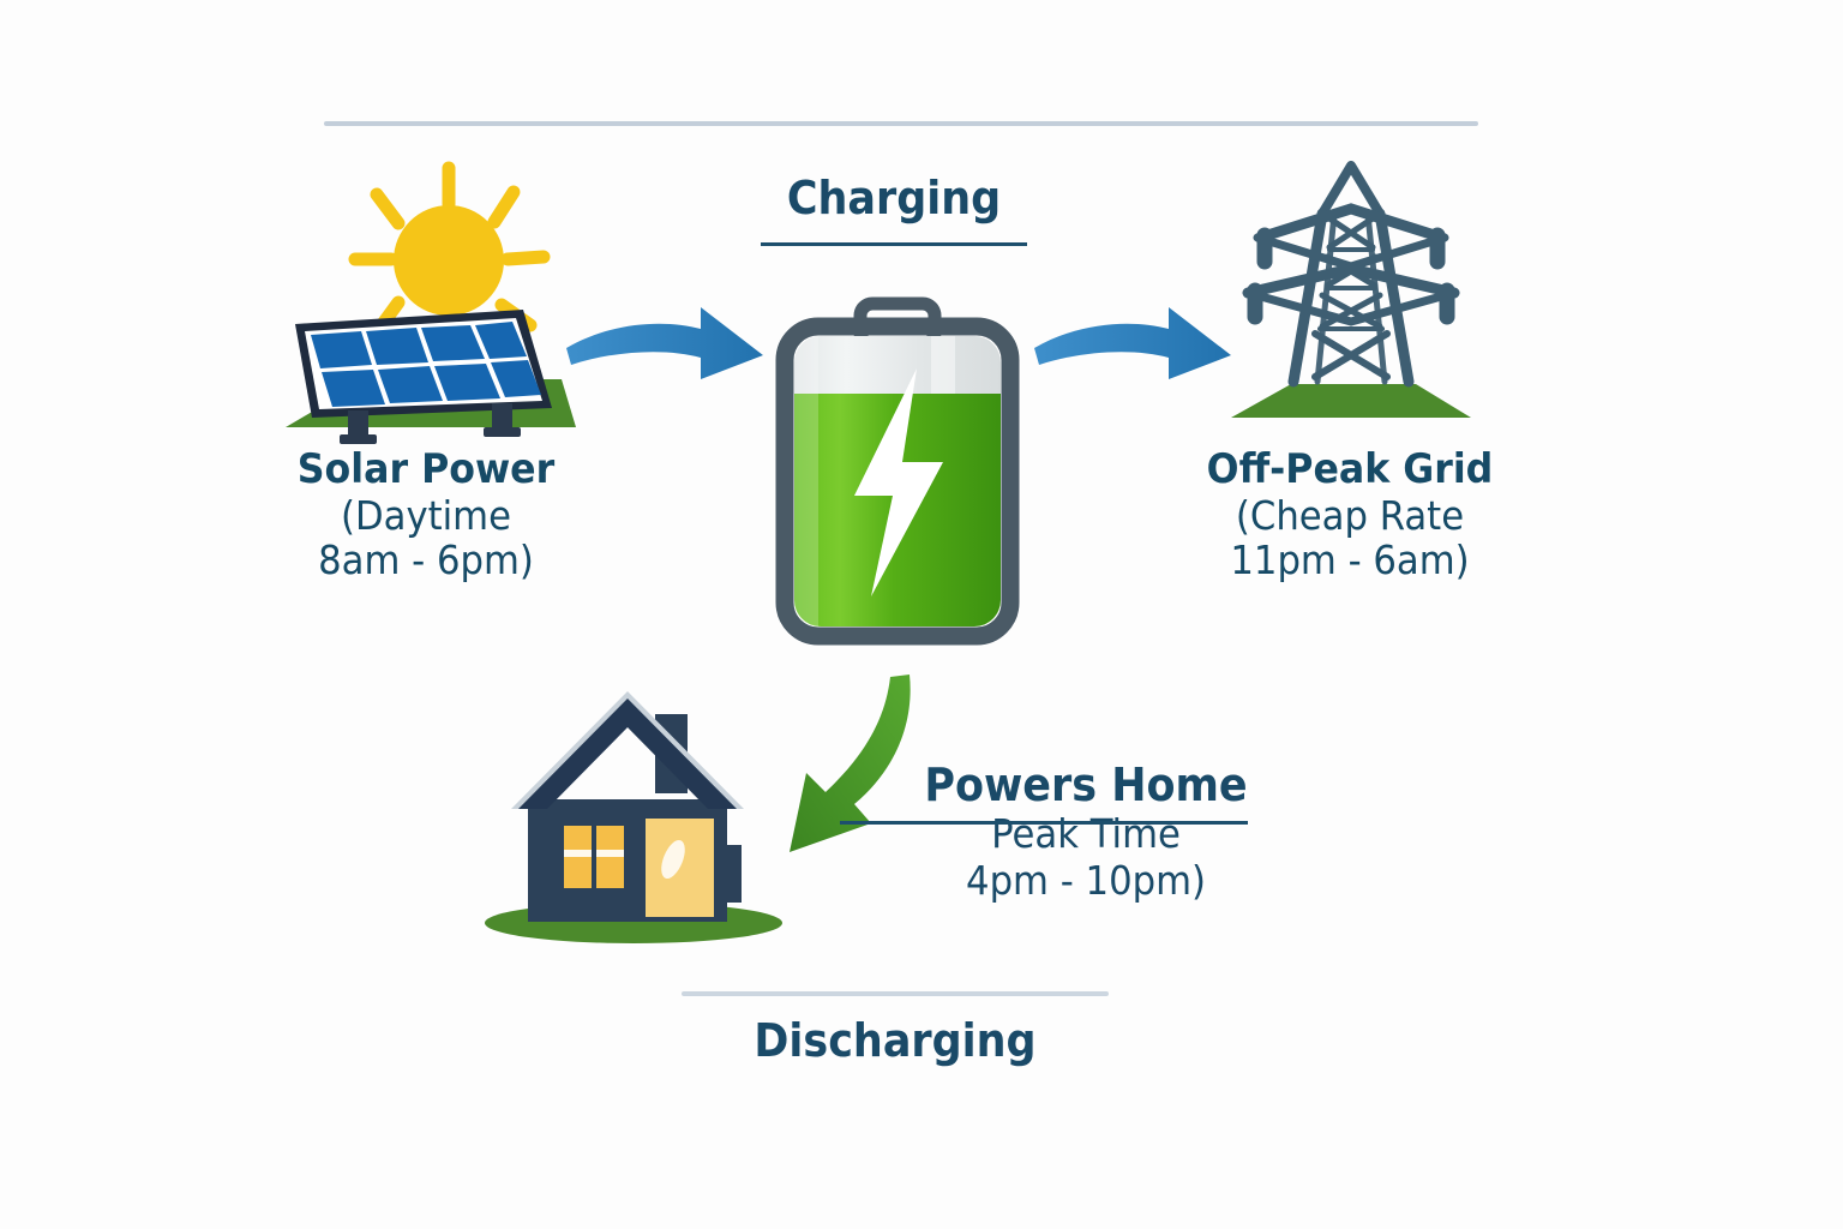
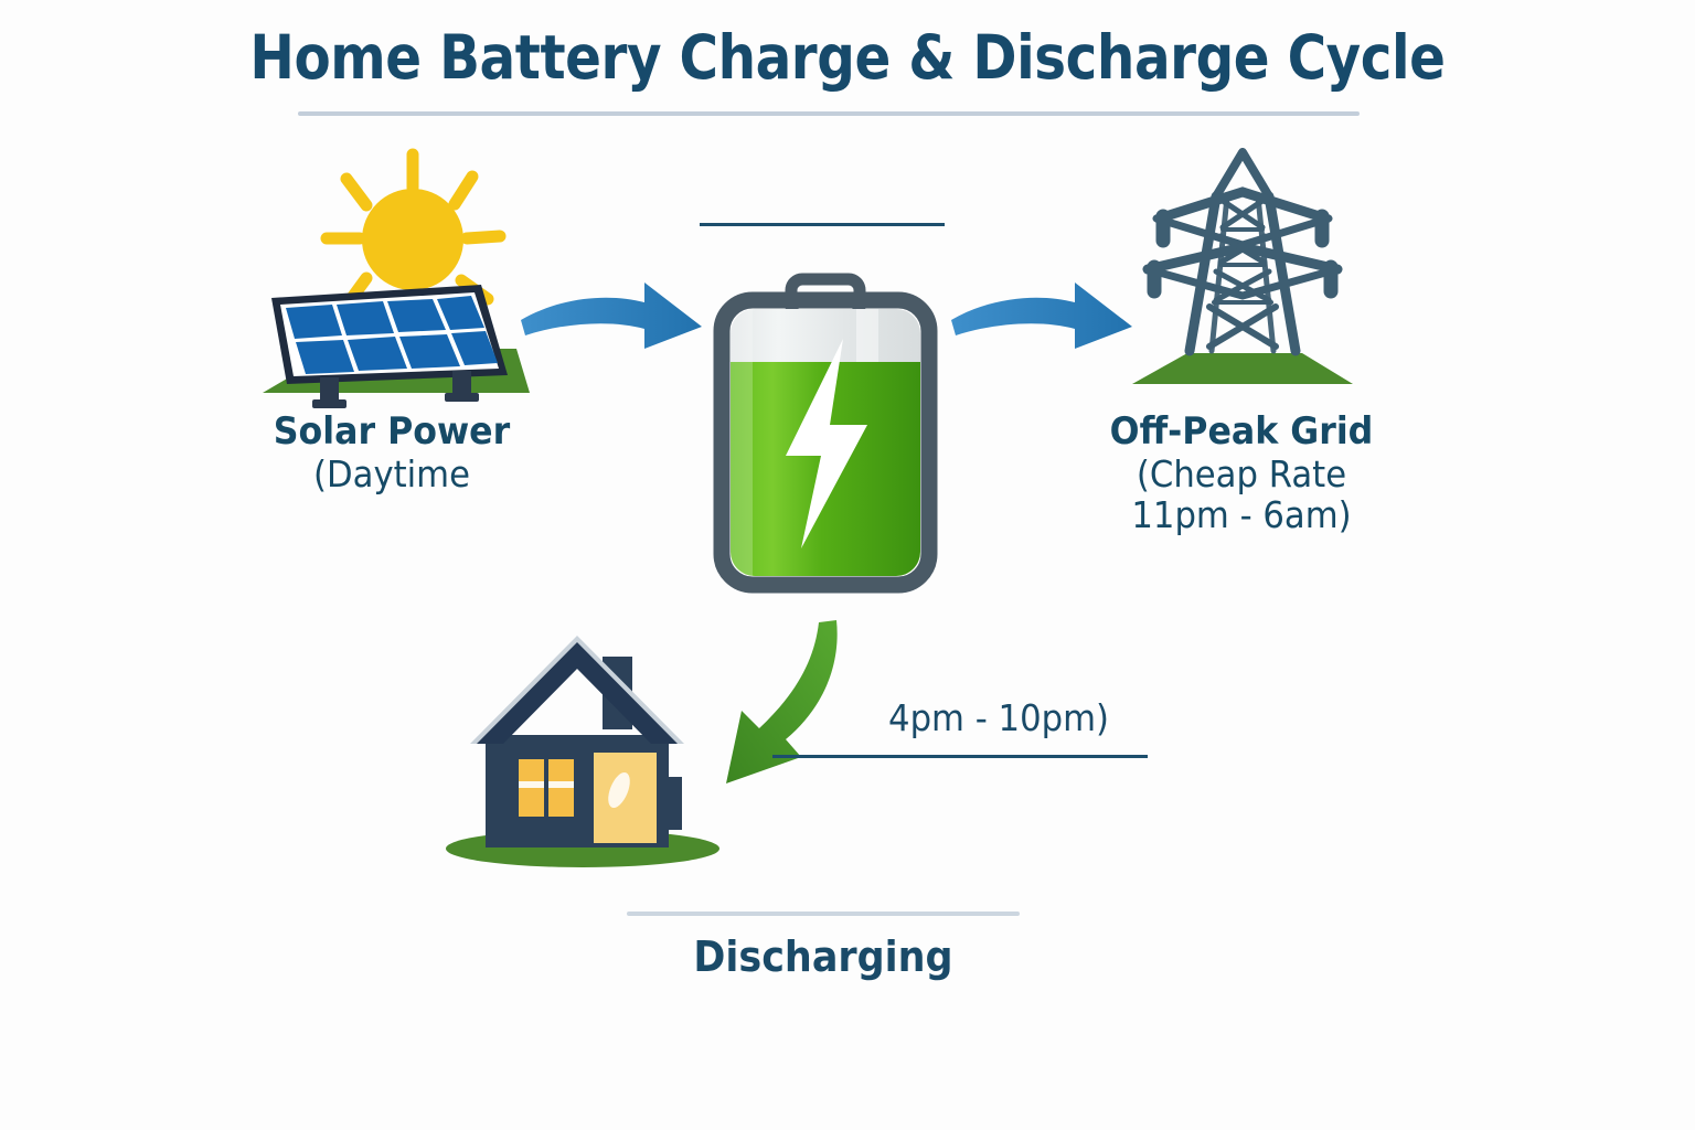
+ Home Battery Charge & Discharge Cycle
  Solar Power
  (Daytime
- 8am - 6pm)
- Charging
  Off-Peak Grid
  (Cheap Rate
  11pm - 6am)
- Powers Home
- Peak Time
  4pm - 10pm)
  Discharging
